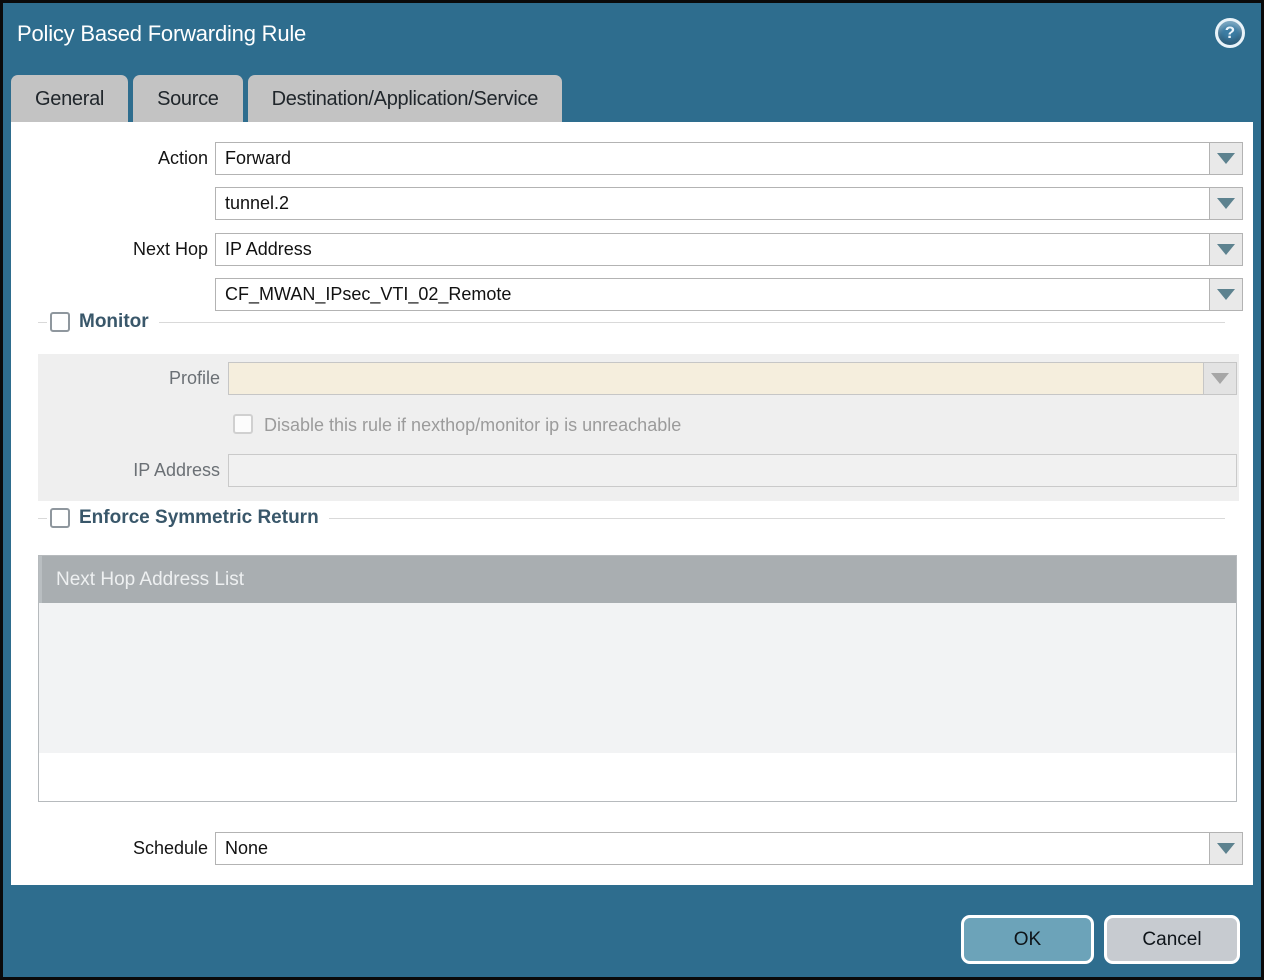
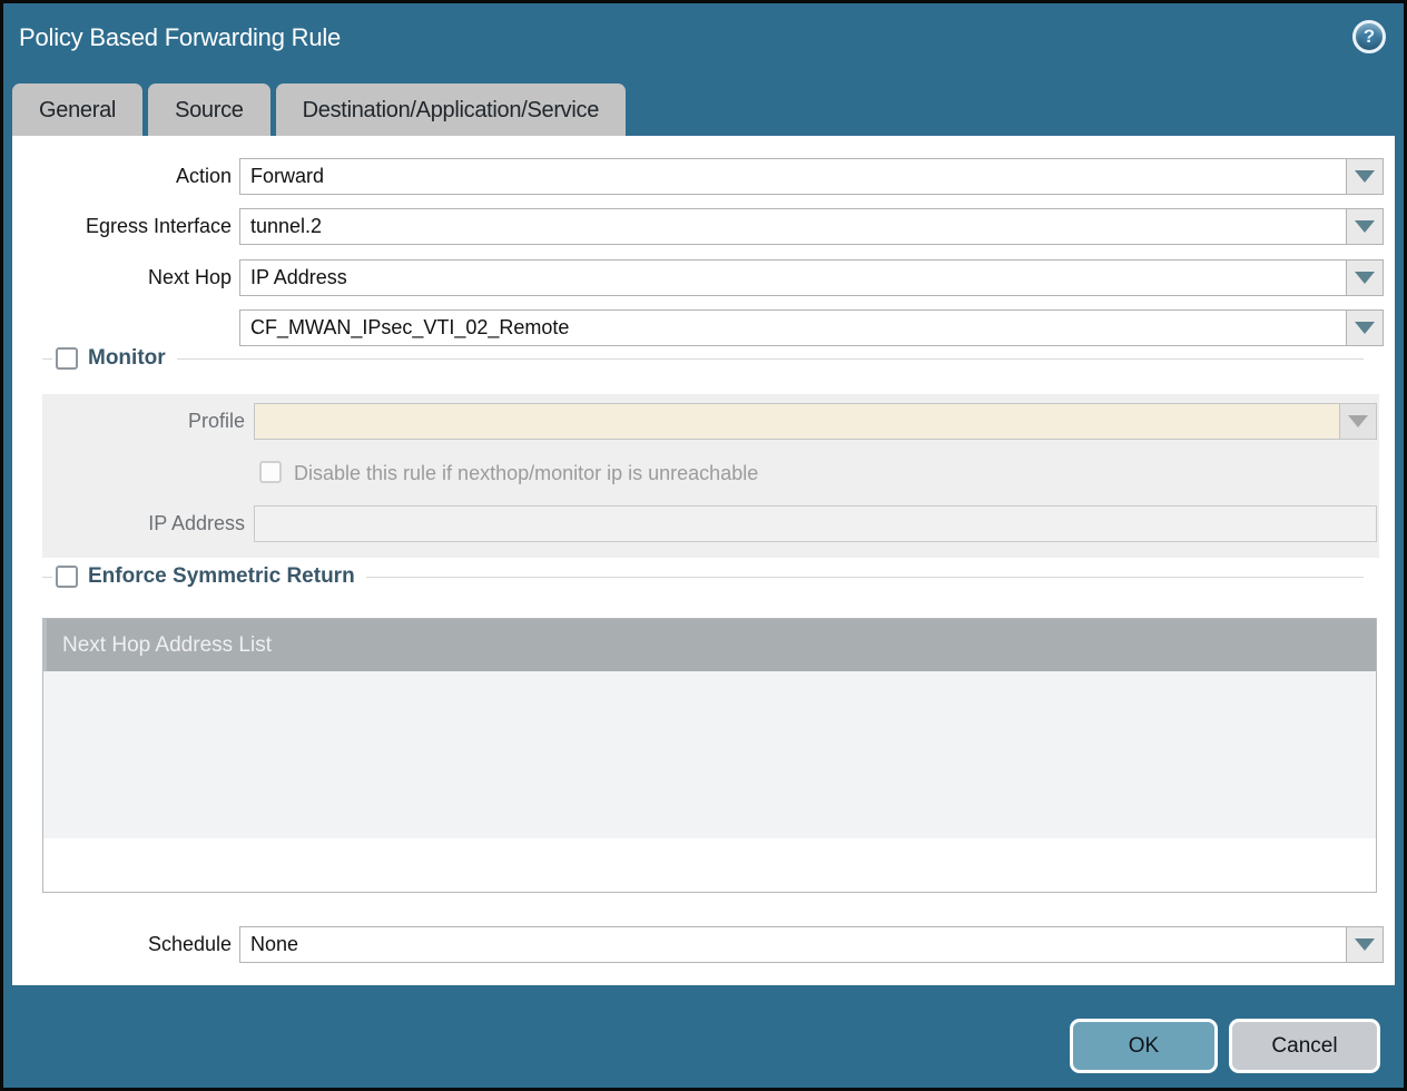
  Policy Based Forwarding Rule
  ?
  General
  Source
  Destination/Application/Service
  Action
  Forward
+ Egress Interface
  tunnel.2
  Next Hop
  IP Address
  CF_MWAN_IPsec_VTI_02_Remote
  Monitor
  Profile
  Disable this rule if nexthop/monitor ip is unreachable
  IP Address
  Enforce Symmetric Return
  Next Hop Address List
  Schedule
  None
  OK
  Cancel
